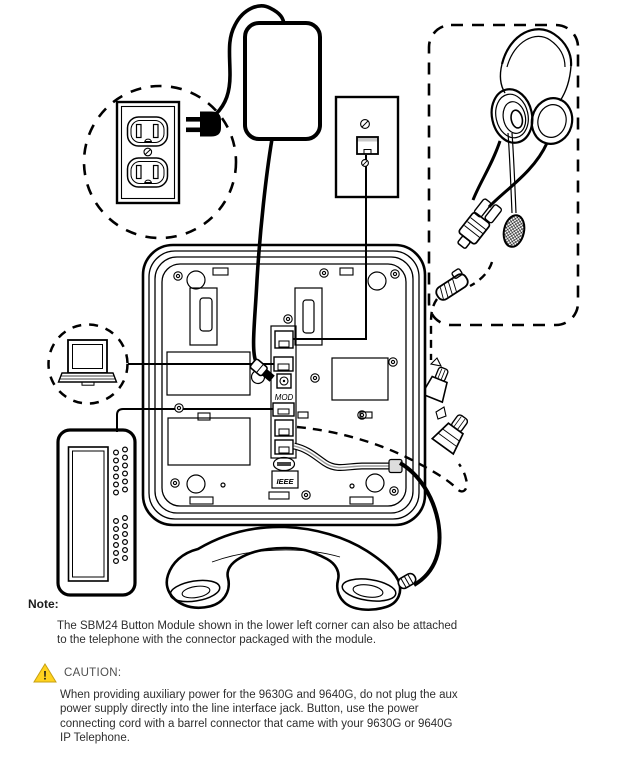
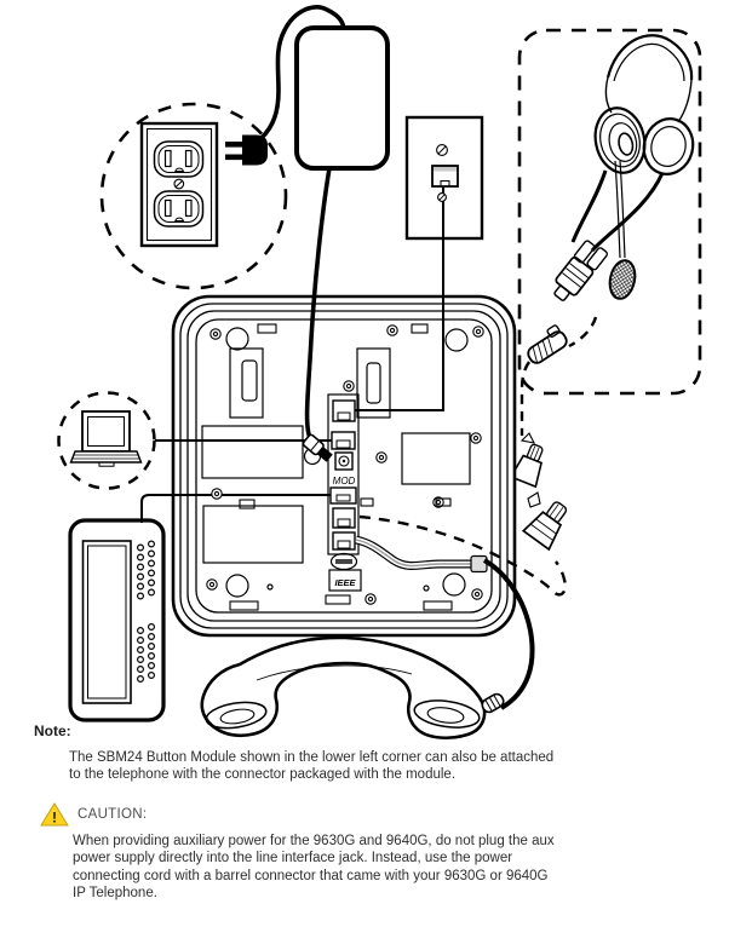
  MOD
  IEEE
  Note:
  The SBM24 Button Module shown in the lower left corner can also be attached
  to the telephone with the connector packaged with the module.
  !
  CAUTION:
  When providing auxiliary power for the 9630G and 9640G, do not plug the aux
- power supply directly into the line interface jack. Button, use the power
+ power supply directly into the line interface jack. Instead, use the power
  connecting cord with a barrel connector that came with your 9630G or 9640G
  IP Telephone.
